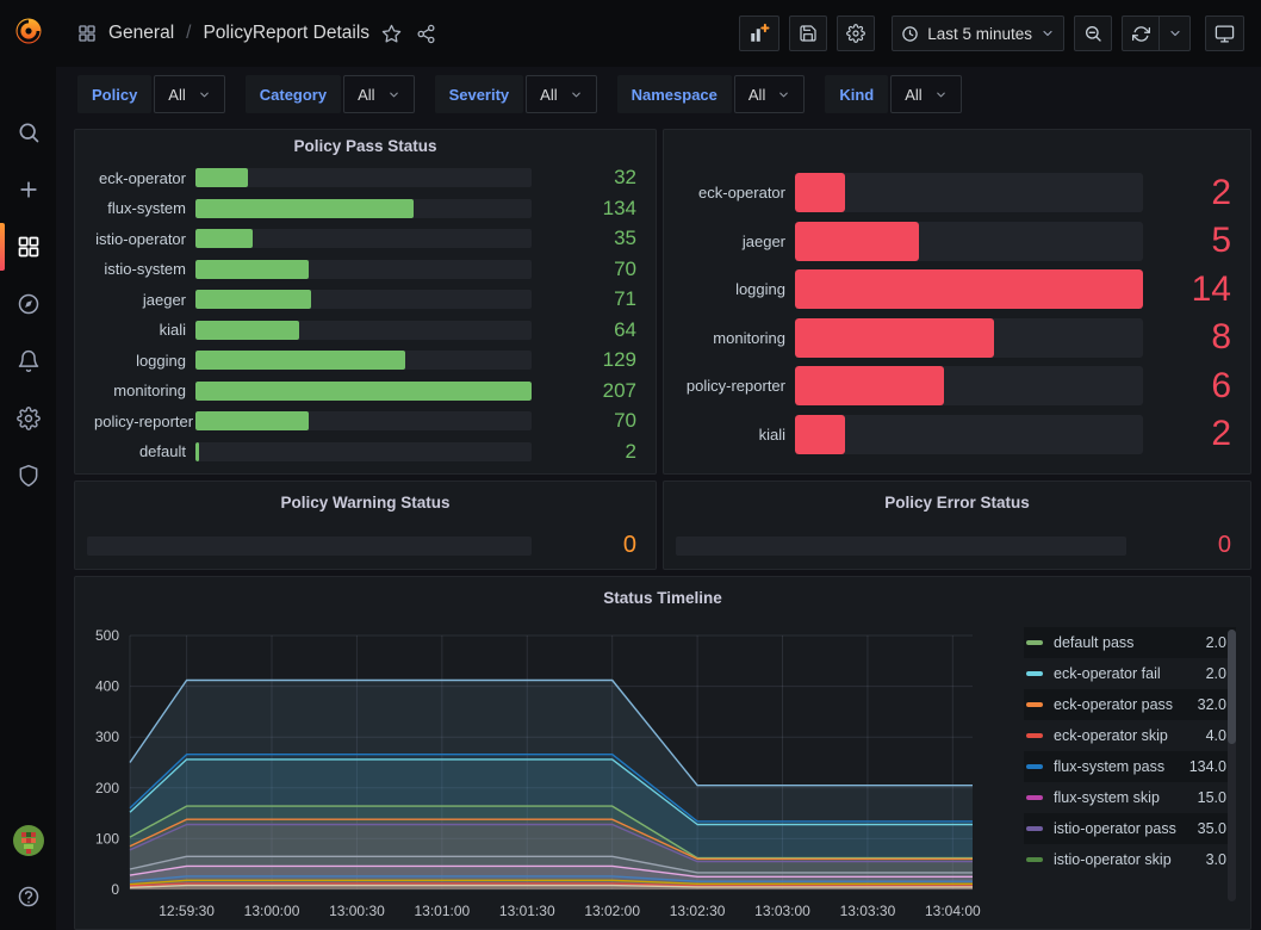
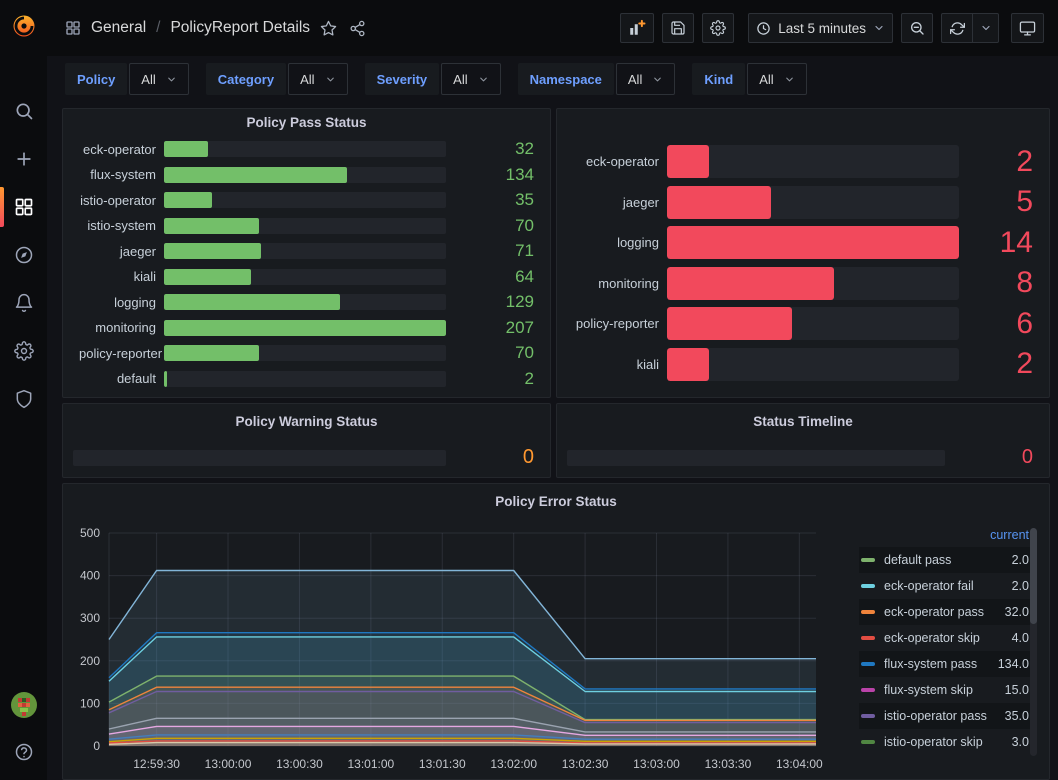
  General
  /
  PolicyReport Details
  Last 5 minutes
  Policy
  All
  Category
  All
  Severity
  All
  Namespace
  All
  Kind
  All
  Policy Pass Status
  eck-operator
  32
  flux-system
  134
  istio-operator
  35
  istio-system
  70
  jaeger
  71
  kiali
  64
  logging
  129
  monitoring
  207
  policy-reporter
  70
  default
  2
  eck-operator
  2
  jaeger
  5
  logging
  14
  monitoring
  8
  policy-reporter
  6
  kiali
  2
  Policy Warning Status
  0
- Policy Error Status
+ Status Timeline
  0
  0
  100
  200
  300
  400
  500
  12:59:30
  13:00:00
  13:00:30
  13:01:00
  13:01:30
  13:02:00
  13:02:30
  13:03:00
  13:03:30
  13:04:00
- Status Timeline
+ Policy Error Status
+ current
  default pass
  2.0
  eck-operator fail
  2.0
  eck-operator pass
  32.0
  eck-operator skip
  4.0
  flux-system pass
  134.0
  flux-system skip
  15.0
  istio-operator pass
  35.0
  istio-operator skip
  3.0
